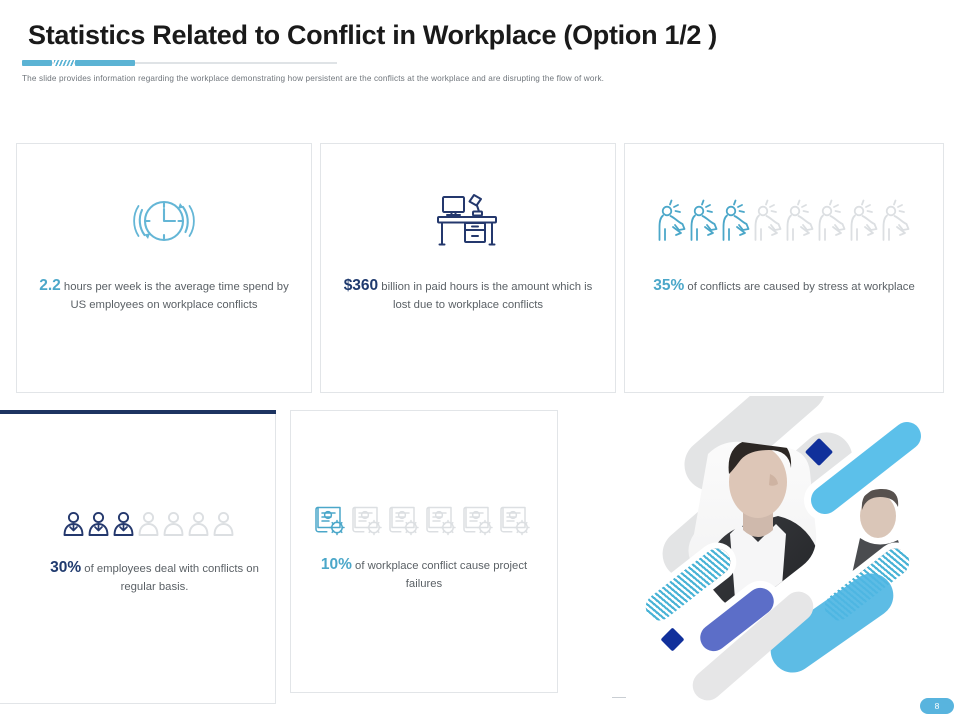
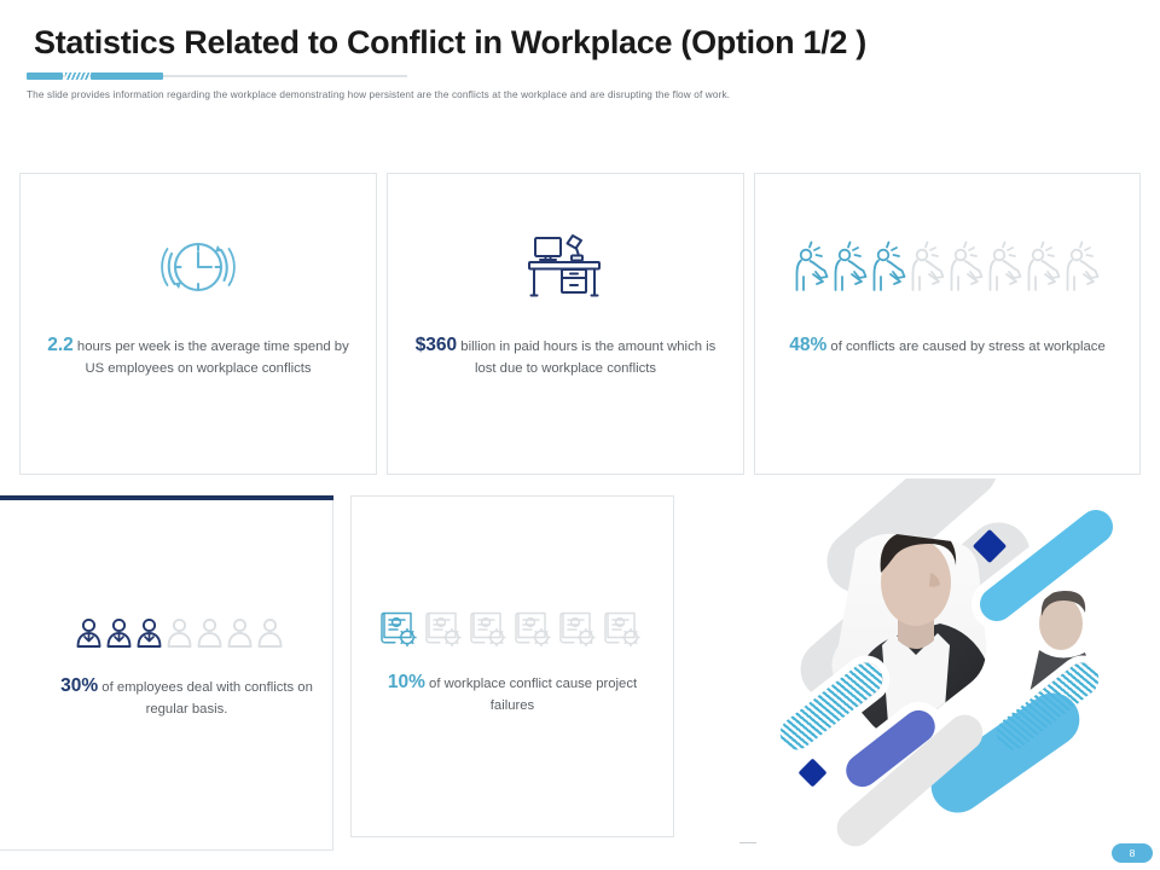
  Statistics Related to Conflict in Workplace (Option 1/2 )
  The slide provides information regarding the workplace demonstrating how persistent are the conflicts at the workplace and are disrupting the flow of work.
  2.2 hours per week is the average time spend by US employees on workplace conflicts
  $360 billion in paid hours is the amount which is lost due to workplace conflicts
- 35% of conflicts are caused by stress at workplace
+ 48% of conflicts are caused by stress at workplace
  30% of employees deal with conflicts on regular basis.
  10% of workplace conflict cause project failures
  8
